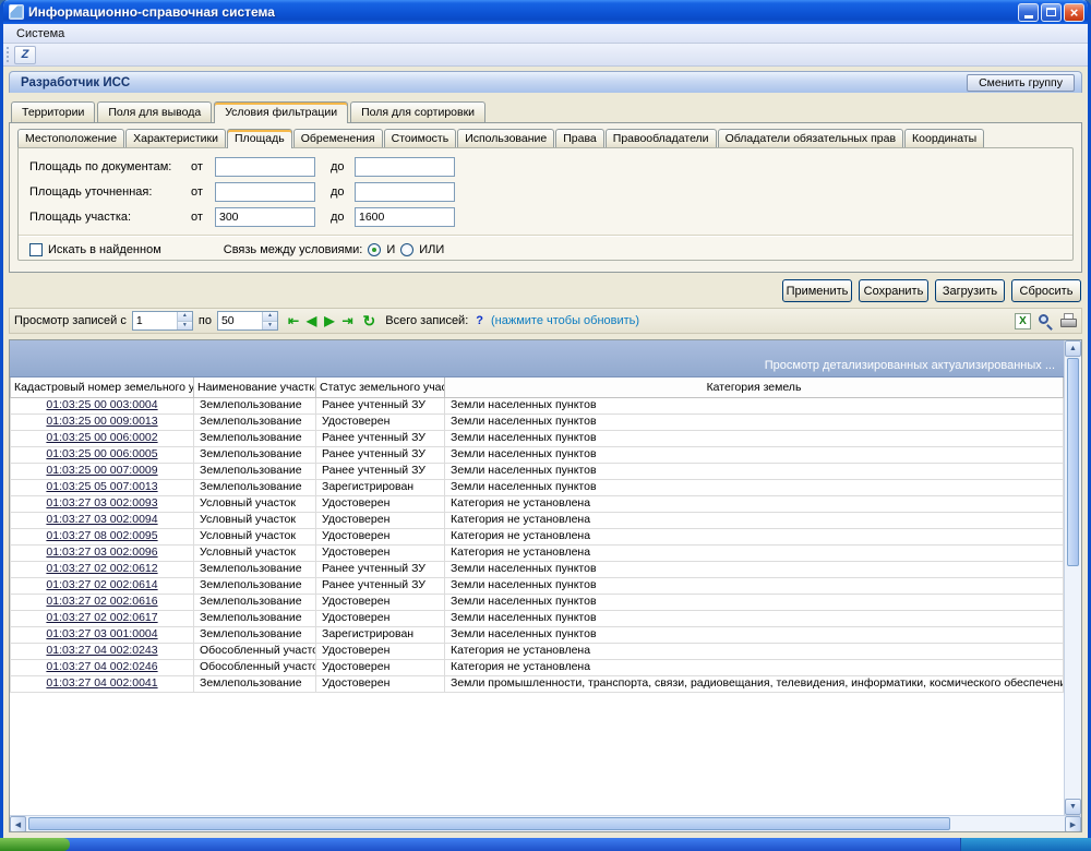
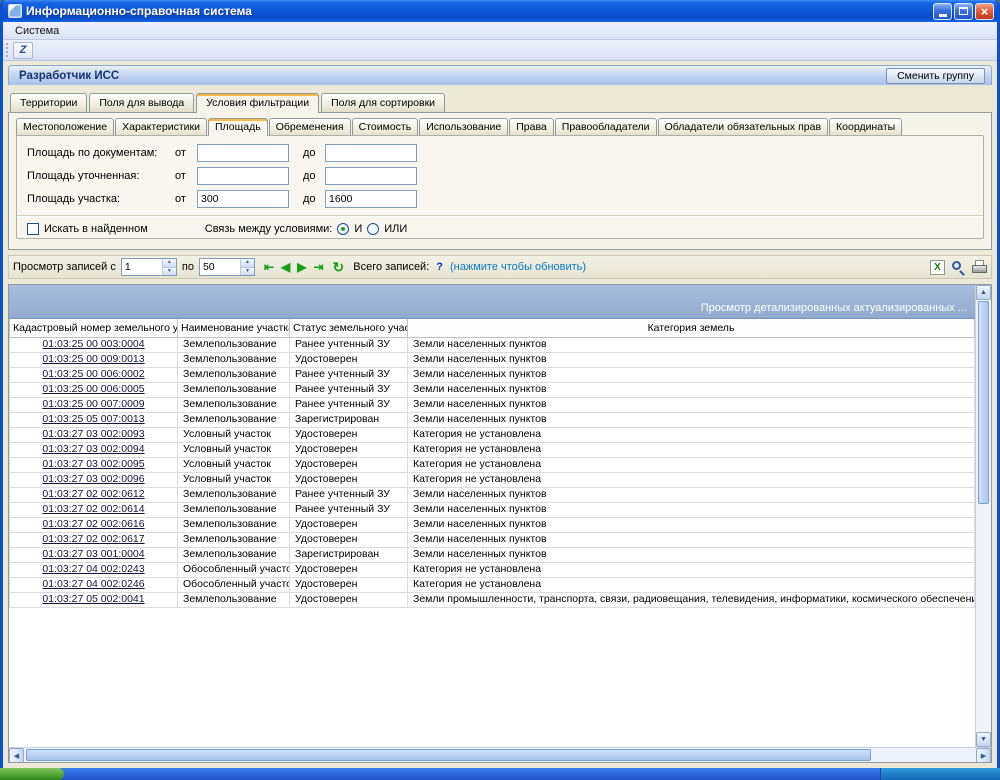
  Информационно-справочная система
  ×
  Система
  Z
  Разработчик ИСС
  Сменить группу
  Территории
  Поля для вывода
  Условия фильтрации
  Поля для сортировки
  Местоположение
  Характеристики
  Площадь
  Обременения
  Стоимость
  Использование
  Права
  Правообладатели
  Обладатели обязательных прав
  Координаты
  Площадь по документам:
  от
  до
  Площадь уточненная:
  от
  до
  Площадь участка:
  от
  300
  до
  1600
  Искать в найденном
  Связь между условиями:
  И
  ИЛИ
- Применить
- Сохранить
- Загрузить
- Сбросить
  Просмотр записей с
  1
  по
  50
  ⇤
  ◀
  ▶
  ⇥
  ↻
  Всего записей:
  ?
  (нажмите чтобы обновить)
  X
  Просмотр детализированных актуализированных ...
  Кадастровый номер земельного у	Наименование участк	Статус земельного уча	Категория земель
  01:03:25 00 003:0004	Землепользование	Ранее учтенный ЗУ	Земли населенных пунктов
  01:03:25 00 009:0013	Землепользование	Удостоверен	Земли населенных пунктов
  01:03:25 00 006:0002	Землепользование	Ранее учтенный ЗУ	Земли населенных пунктов
  01:03:25 00 006:0005	Землепользование	Ранее учтенный ЗУ	Земли населенных пунктов
  01:03:25 00 007:0009	Землепользование	Ранее учтенный ЗУ	Земли населенных пунктов
  01:03:25 05 007:0013	Землепользование	Зарегистрирован	Земли населенных пунктов
  01:03:27 03 002:0093	Условный участок	Удостоверен	Категория не установлена
  01:03:27 03 002:0094	Условный участок	Удостоверен	Категория не установлена
- 01:03:27 08 002:0095	Условный участок	Удостоверен	Категория не установлена
+ 01:03:27 03 002:0095	Условный участок	Удостоверен	Категория не установлена
  01:03:27 03 002:0096	Условный участок	Удостоверен	Категория не установлена
  01:03:27 02 002:0612	Землепользование	Ранее учтенный ЗУ	Земли населенных пунктов
  01:03:27 02 002:0614	Землепользование	Ранее учтенный ЗУ	Земли населенных пунктов
  01:03:27 02 002:0616	Землепользование	Удостоверен	Земли населенных пунктов
  01:03:27 02 002:0617	Землепользование	Удостоверен	Земли населенных пунктов
  01:03:27 03 001:0004	Землепользование	Зарегистрирован	Земли населенных пунктов
  01:03:27 04 002:0243	Обособленный участо	Удостоверен	Категория не установлена
  01:03:27 04 002:0246	Обособленный участо	Удостоверен	Категория не установлена
- 01:03:27 04 002:0041	Землепользование	Удостоверен	Земли промышленности, транспорта, связи, радиовещания, телевидения, информатики, космического обеспечен
+ 01:03:27 05 002:0041	Землепользование	Удостоверен	Земли промышленности, транспорта, связи, радиовещания, телевидения, информатики, космического обеспечен
